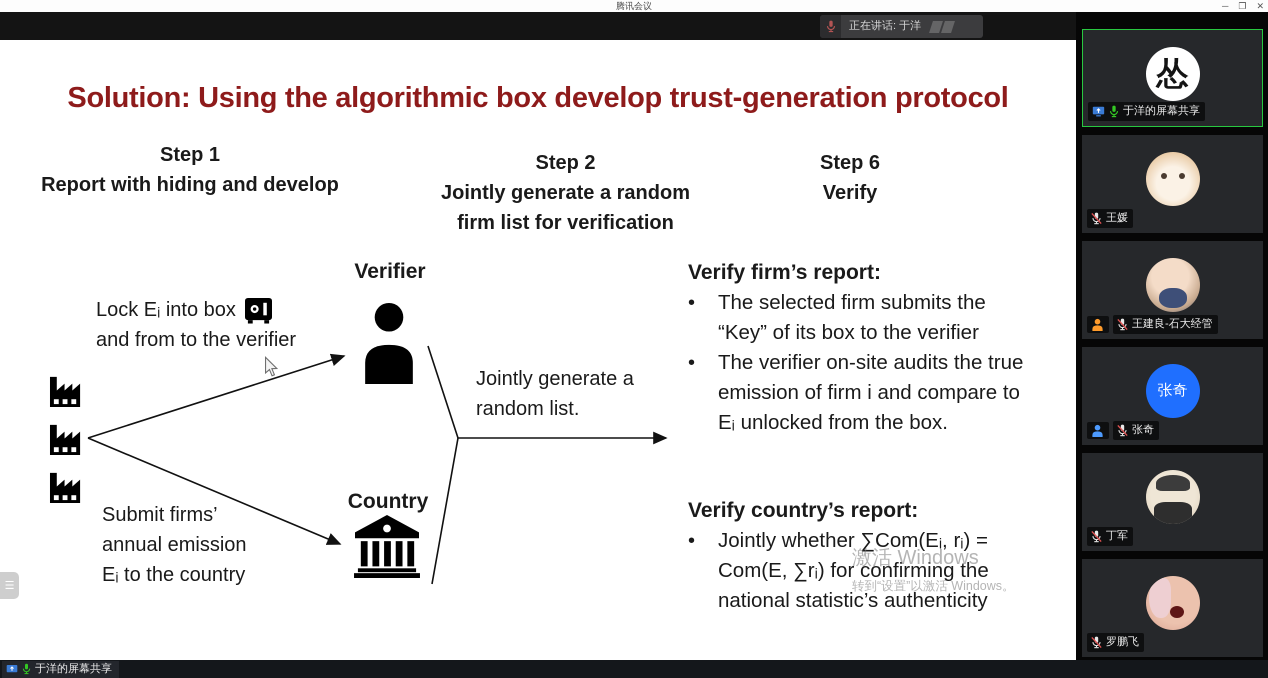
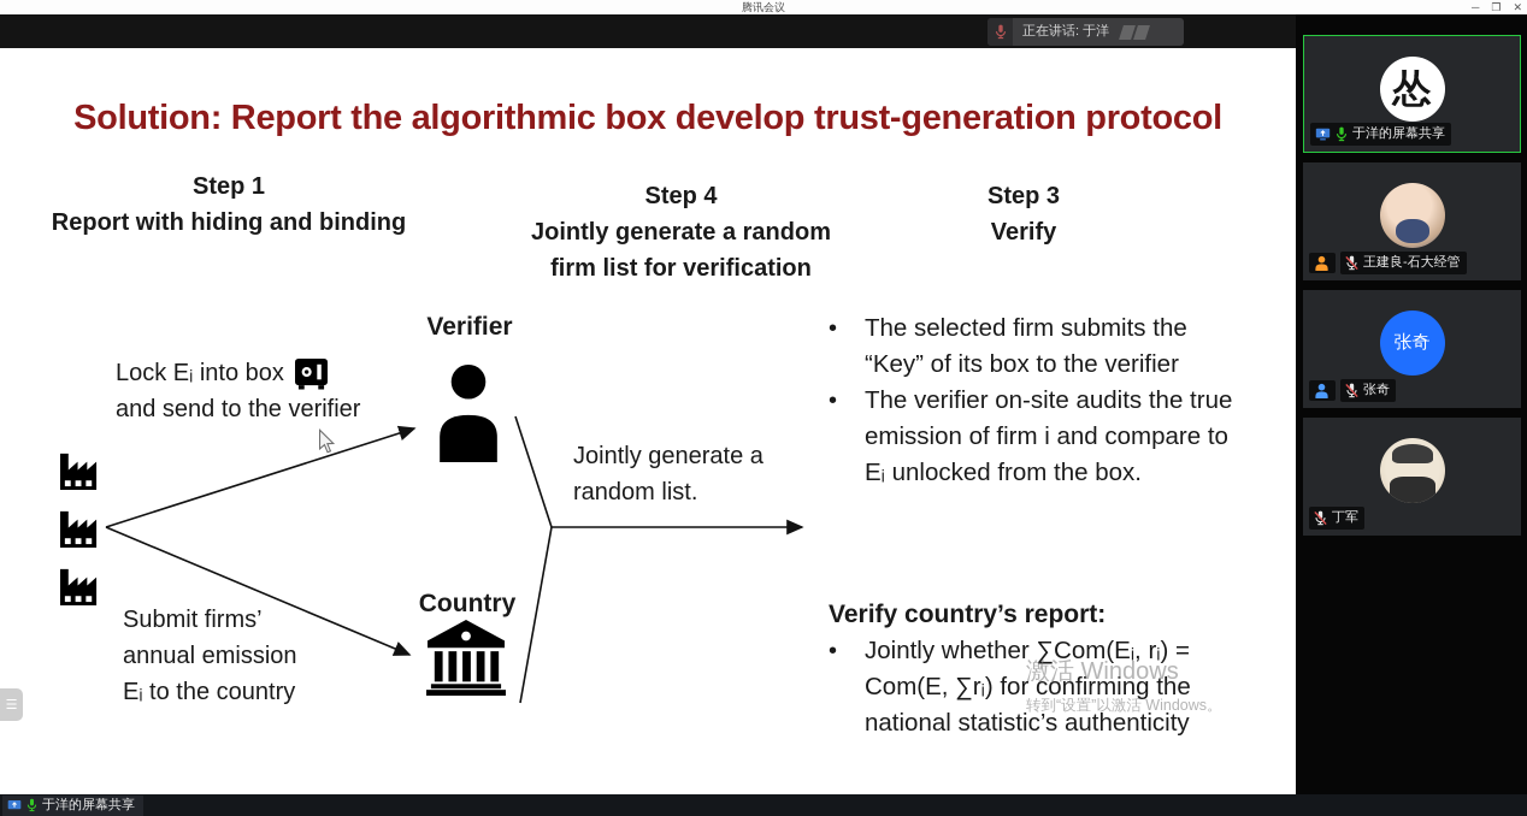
  腾讯会议
  ─
  ❐
  ✕
  正在讲话: 于洋
- Solution: Using the algorithmic box develop trust-generation protocol
+ Solution: Report the algorithmic box develop trust-generation protocol
  Step 1
- Report with hiding and develop
+ Report with hiding and binding
- Step 2
+ Step 4
  Jointly generate a random
  firm list for verification
- Step 6
+ Step 3
  Verify
  Verifier
  Lock Eᵢ into box
- and from to the verifier
+ and send to the verifier
  Submit firms’
  annual emission
  Eᵢ to the country
  Country
  Jointly generate a
  random list.
- Verify firm’s report:
  •
  The selected firm submits the “Key” of its box to the verifier
  •
  The verifier on-site audits the true emission of firm i and compare to Eᵢ unlocked from the box.
  Verify country’s report:
  •
  Jointly whether ∑Com(Eᵢ, rᵢ) = Com(E, ∑rᵢ) for confirming the national statistic’s authenticity
  激活 Windows
  转到“设置”以激活 Windows。
  ☰
  怂
  于洋的屏幕共享
- 王媛
  王建良-石大经管
  张奇
  张奇
  丁军
- 罗鹏飞
  于洋的屏幕共享
